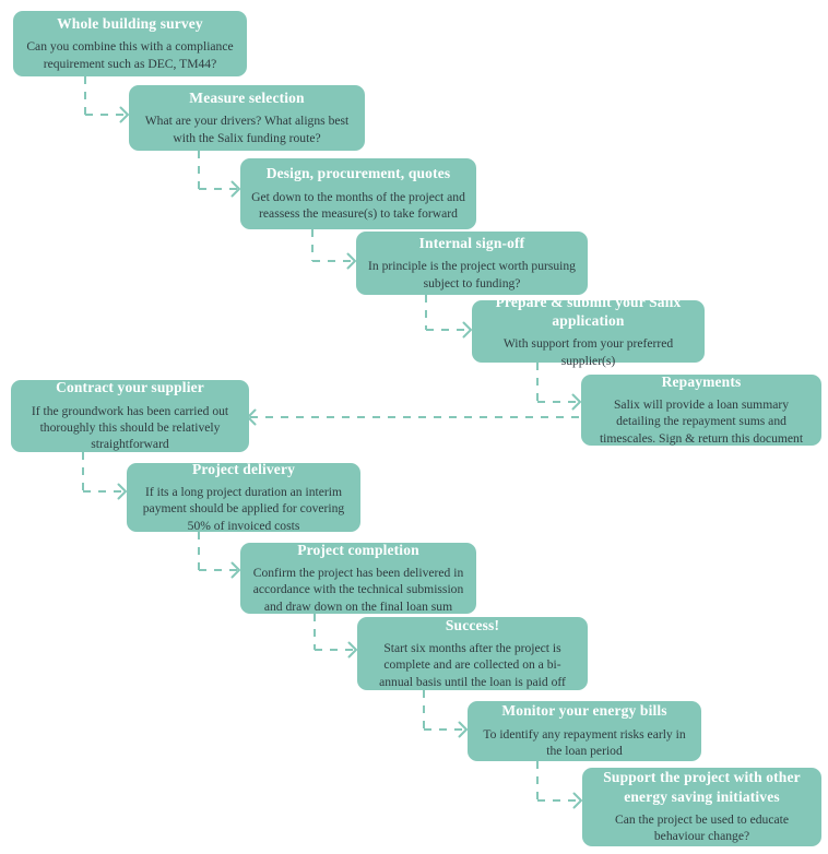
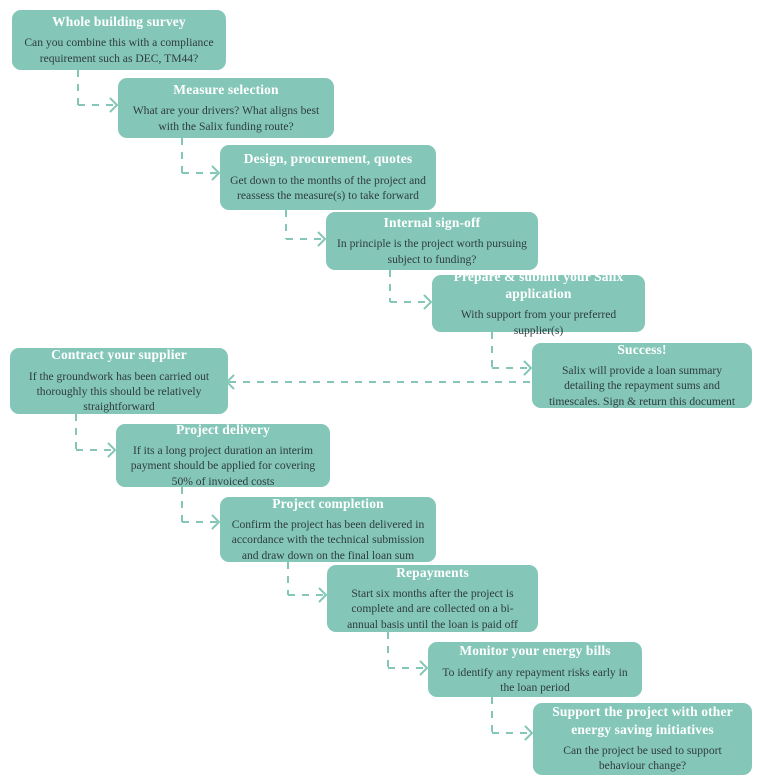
  Whole building survey
  Can you combine this with a compliance requirement such as DEC, TM44?
  Measure selection
  What are your drivers? What aligns best with the Salix funding route?
  Design, procurement, quotes
  Get down to the months of the project and reassess the measure(s) to take forward
  Internal sign-off
  In principle is the project worth pursuing subject to funding?
  Prepare & submit your Salix application
  With support from your preferred supplier(s)
- Repayments
+ Success!
  Salix will provide a loan summary detailing the repayment sums and timescales. Sign & return this document
  Contract your supplier
  If the groundwork has been carried out thoroughly this should be relatively straightforward
  Project delivery
  If its a long project duration an interim payment should be applied for covering 50% of invoiced costs
  Project completion
  Confirm the project has been delivered in accordance with the technical submission and draw down on the final loan sum
- Success!
+ Repayments
  Start six months after the project is complete and are collected on a bi-annual basis until the loan is paid off
  Monitor your energy bills
  To identify any repayment risks early in the loan period
  Support the project with other energy saving initiatives
- Can the project be used to educate behaviour change?
+ Can the project be used to support behaviour change?
